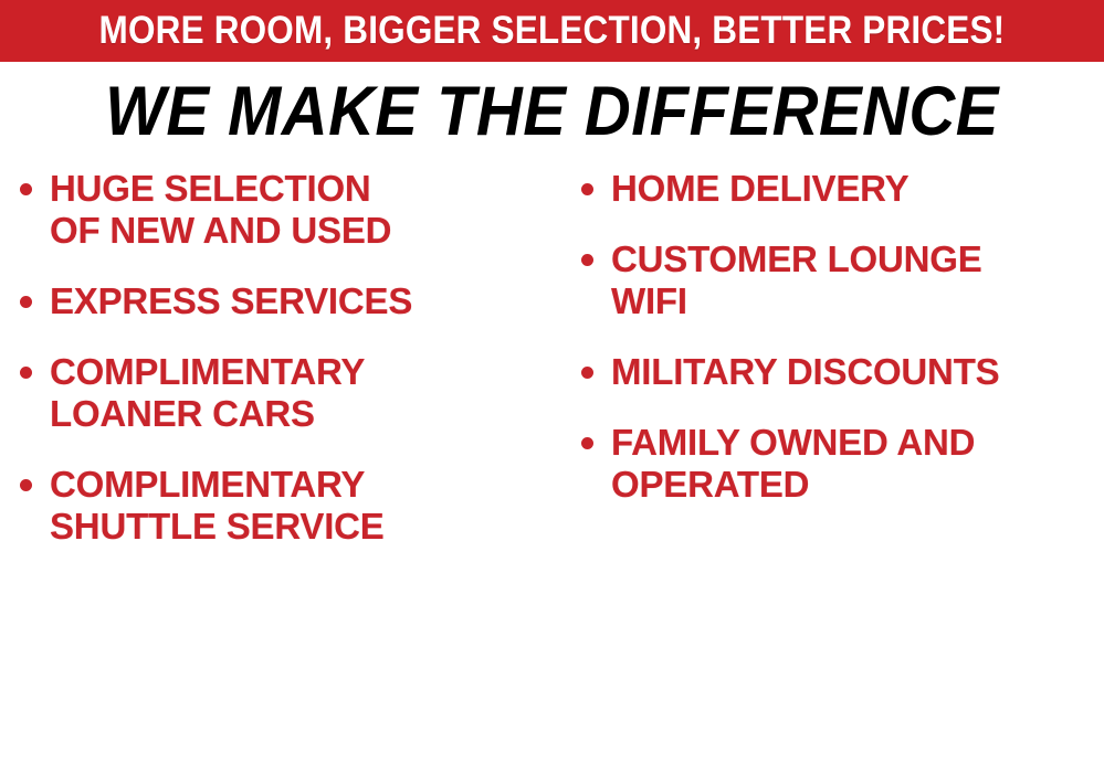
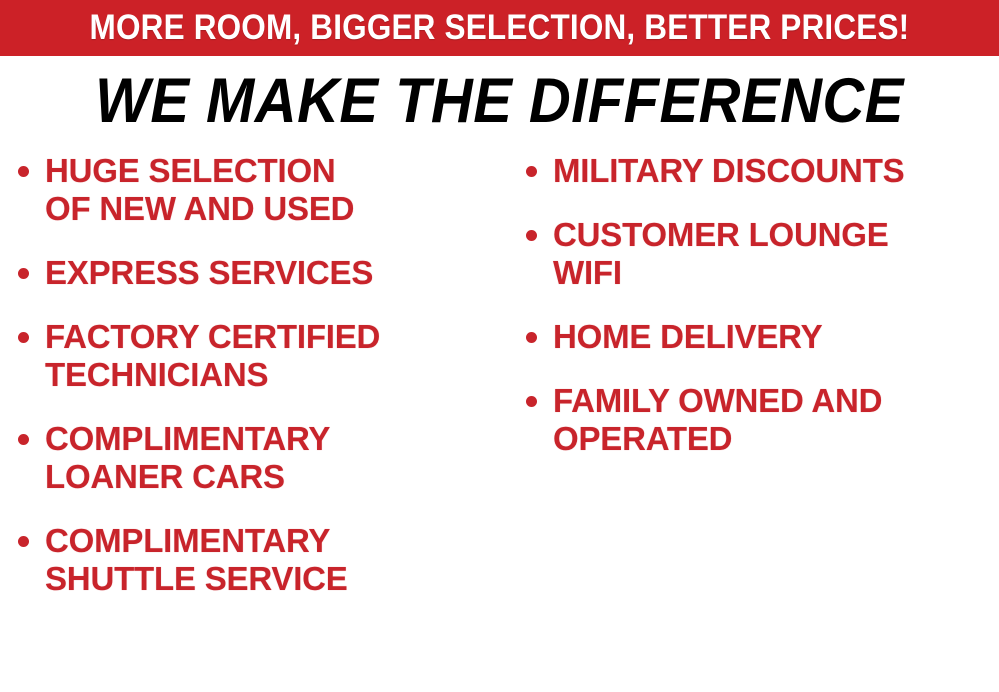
  MORE ROOM, BIGGER SELECTION, BETTER PRICES!
  WE MAKE THE DIFFERENCE
  HUGE SELECTION
  OF NEW AND USED
  EXPRESS SERVICES
+ FACTORY CERTIFIED
+ TECHNICIANS
  COMPLIMENTARY
  LOANER CARS
  COMPLIMENTARY
  SHUTTLE SERVICE
- HOME DELIVERY
+ MILITARY DISCOUNTS
  CUSTOMER LOUNGE
  WIFI
- MILITARY DISCOUNTS
+ HOME DELIVERY
  FAMILY OWNED AND
  OPERATED
